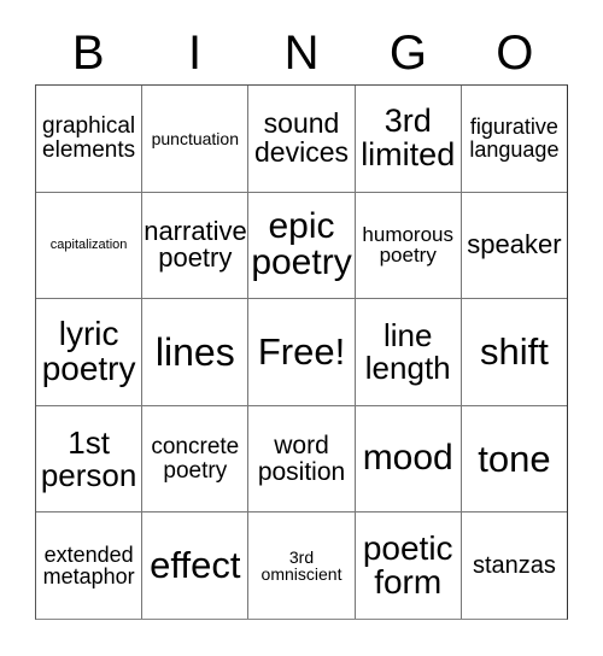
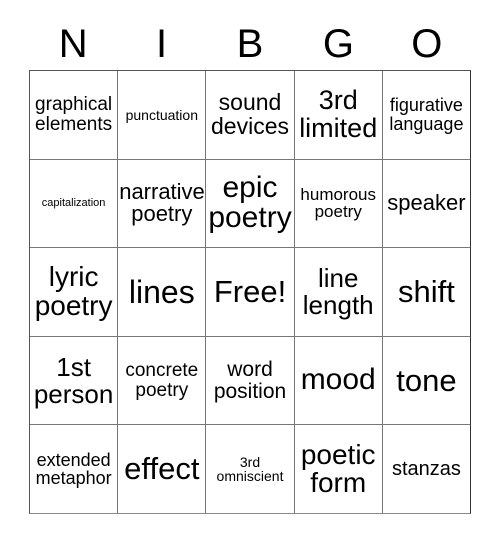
- B
+ N
  I
- N
+ B
  G
  O
  graphical
  elements
  punctuation
  sound
  devices
  3rd
  limited
  figurative
  language
  capitalization
  narrative
  poetry
  epic
  poetry
  humorous
  poetry
  speaker
  lyric
  poetry
  lines
  Free!
  line
  length
  shift
  1st
  person
  concrete
  poetry
  word
  position
  mood
  tone
  extended
  metaphor
  effect
  3rd
  omniscient
  poetic
  form
  stanzas
